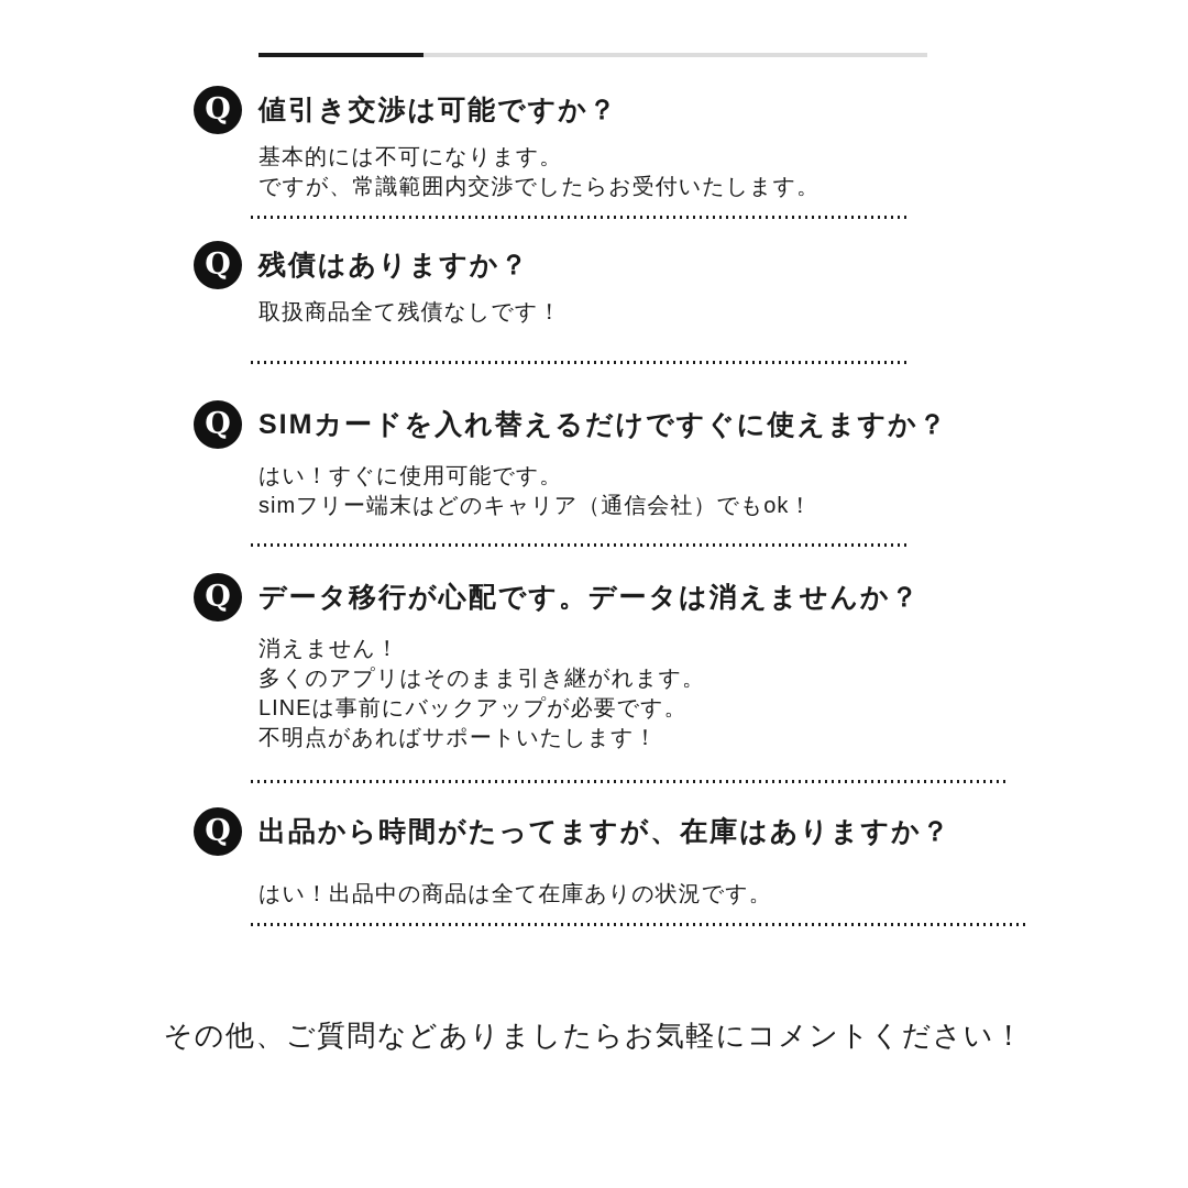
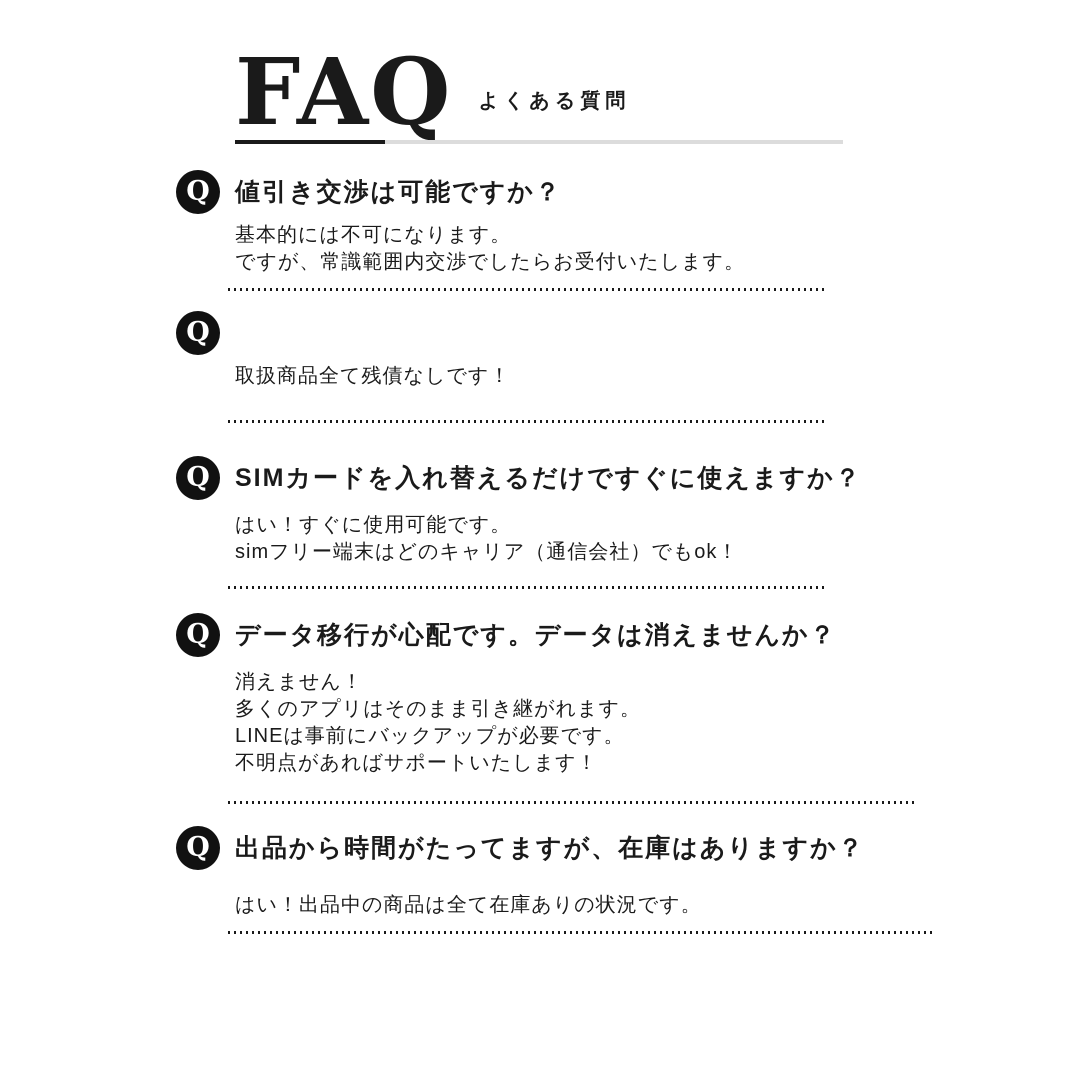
+ FAQ
+ よくある質問
  Q
  値引き交渉は可能ですか？
  基本的には不可になります。
  ですが、常識範囲内交渉でしたらお受付いたします。
  Q
- 残債はありますか？
  取扱商品全て残債なしです！
  Q
  SIMカードを入れ替えるだけですぐに使えますか？
  はい！すぐに使用可能です。
  simフリー端末はどのキャリア（通信会社）でもok！
  Q
  データ移行が心配です。データは消えませんか？
  消えません！
  多くのアプリはそのまま引き継がれます。
  LINEは事前にバックアップが必要です。
  不明点があればサポートいたします！
  Q
  出品から時間がたってますが、在庫はありますか？
  はい！出品中の商品は全て在庫ありの状況です。
- その他、ご質問などありましたらお気軽にコメントください！
